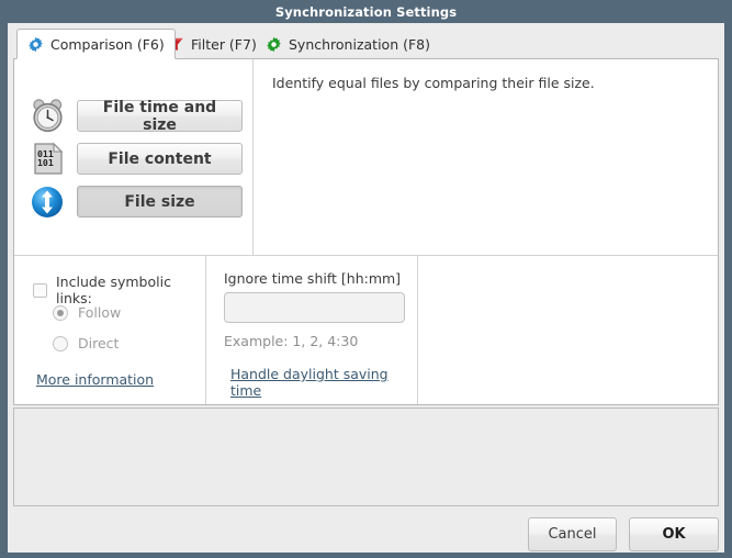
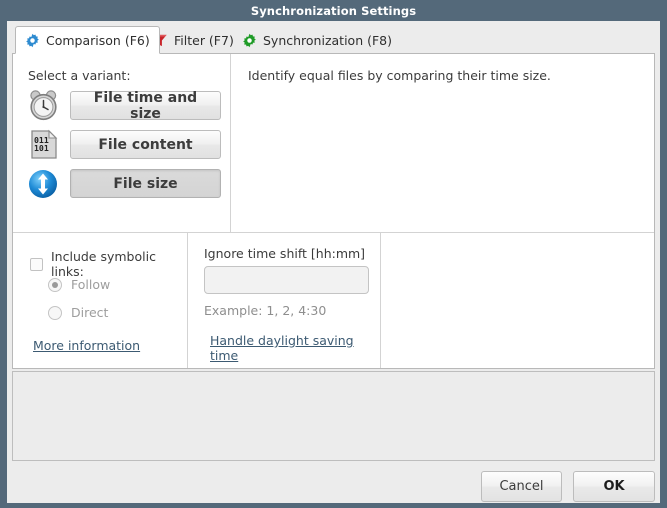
  Synchronization Settings
  Comparison (F6)
  Filter (F7)
  Synchronization (F8)
+ Select a variant:
  File time and size
  011
  101
  File content
  File size
- Identify equal files by comparing their file size.
+ Identify equal files by comparing their time size.
  Include symbolic links:
  Follow
  Direct
  More information
  Ignore time shift [hh:mm]
  Example: 1, 2, 4:30
  Handle daylight saving time
  Cancel
  OK
